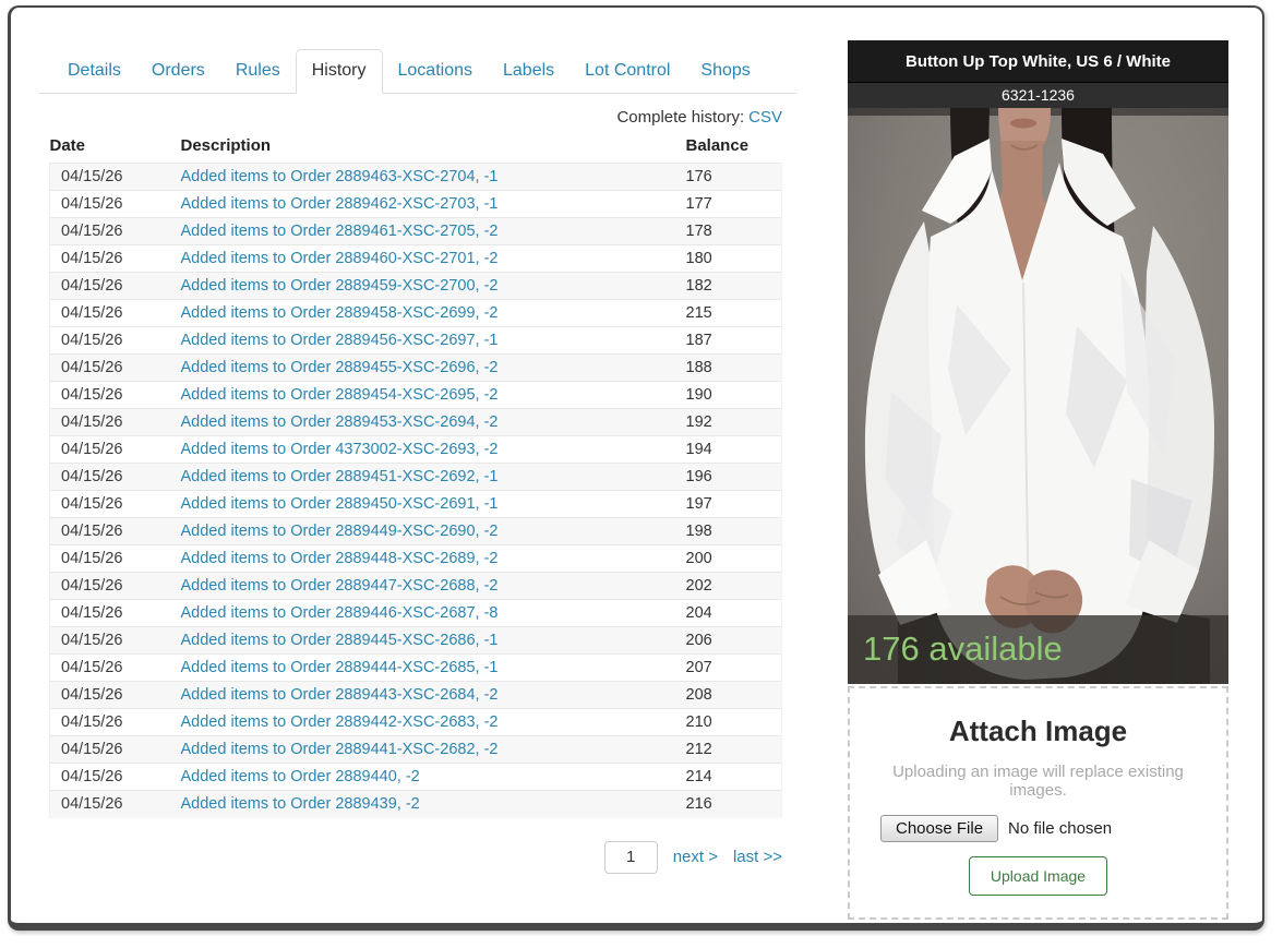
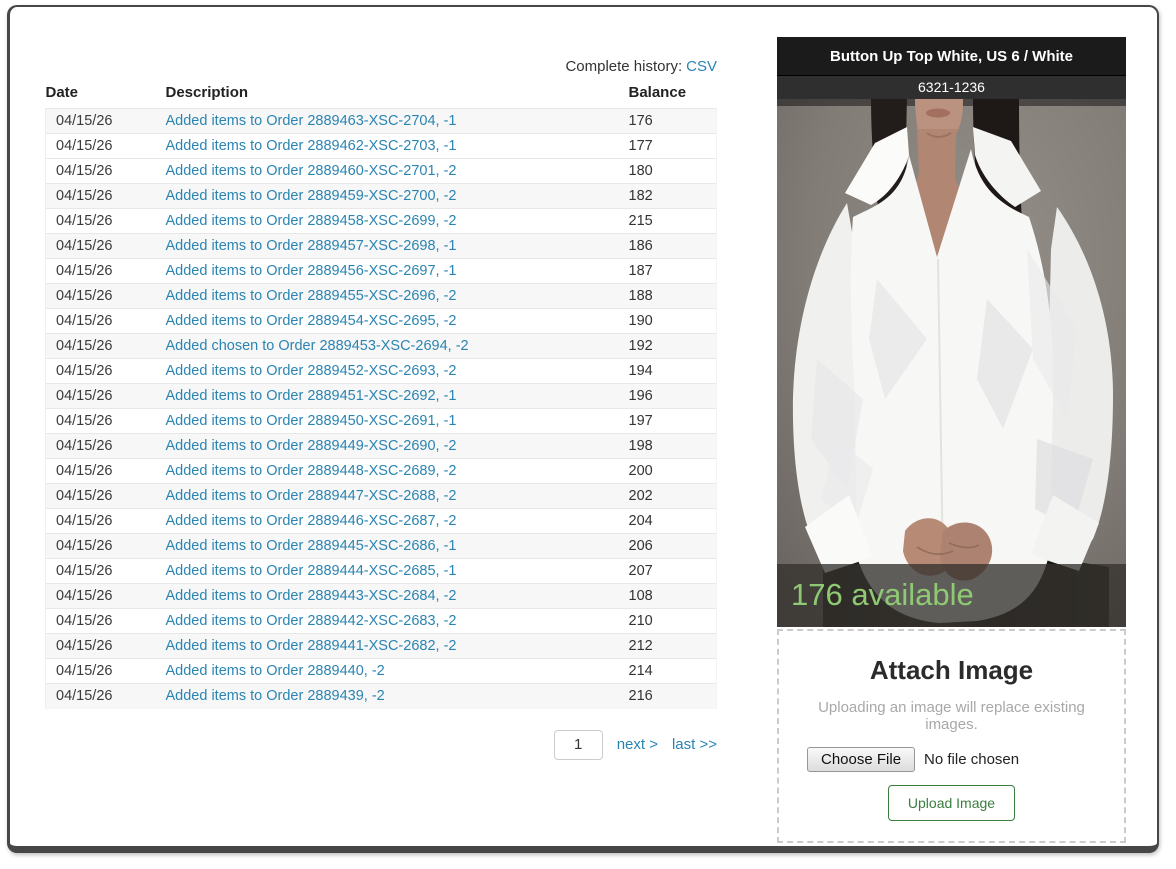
- Details
- Orders
- Rules
- History
- Locations
- Labels
- Lot Control
- Shops
  Complete history: CSV
  Date	Description	Balance
  04/15/26	Added items to Order 2889463-XSC-2704, -1	176
  04/15/26	Added items to Order 2889462-XSC-2703, -1	177
- 04/15/26	Added items to Order 2889461-XSC-2705, -2	178
  04/15/26	Added items to Order 2889460-XSC-2701, -2	180
  04/15/26	Added items to Order 2889459-XSC-2700, -2	182
  04/15/26	Added items to Order 2889458-XSC-2699, -2	215
+ 04/15/26	Added items to Order 2889457-XSC-2698, -1	186
  04/15/26	Added items to Order 2889456-XSC-2697, -1	187
  04/15/26	Added items to Order 2889455-XSC-2696, -2	188
  04/15/26	Added items to Order 2889454-XSC-2695, -2	190
- 04/15/26	Added items to Order 2889453-XSC-2694, -2	192
+ 04/15/26	Added chosen to Order 2889453-XSC-2694, -2	192
- 04/15/26	Added items to Order 4373002-XSC-2693, -2	194
+ 04/15/26	Added items to Order 2889452-XSC-2693, -2	194
  04/15/26	Added items to Order 2889451-XSC-2692, -1	196
  04/15/26	Added items to Order 2889450-XSC-2691, -1	197
  04/15/26	Added items to Order 2889449-XSC-2690, -2	198
  04/15/26	Added items to Order 2889448-XSC-2689, -2	200
  04/15/26	Added items to Order 2889447-XSC-2688, -2	202
- 04/15/26	Added items to Order 2889446-XSC-2687, -8	204
+ 04/15/26	Added items to Order 2889446-XSC-2687, -2	204
  04/15/26	Added items to Order 2889445-XSC-2686, -1	206
  04/15/26	Added items to Order 2889444-XSC-2685, -1	207
- 04/15/26	Added items to Order 2889443-XSC-2684, -2	208
+ 04/15/26	Added items to Order 2889443-XSC-2684, -2	108
  04/15/26	Added items to Order 2889442-XSC-2683, -2	210
  04/15/26	Added items to Order 2889441-XSC-2682, -2	212
  04/15/26	Added items to Order 2889440, -2	214
  04/15/26	Added items to Order 2889439, -2	216
  1
  next >
  last >>
  Button Up Top White, US 6 / White
  6321-1236
  176 available
  Attach Image
  Uploading an image will replace existing images.
  Choose File
  No file chosen
  Upload Image
